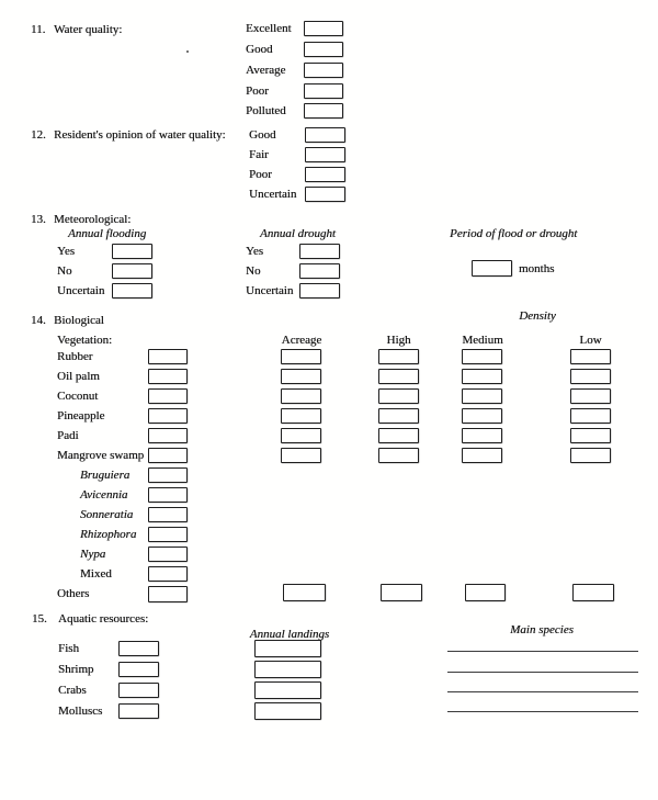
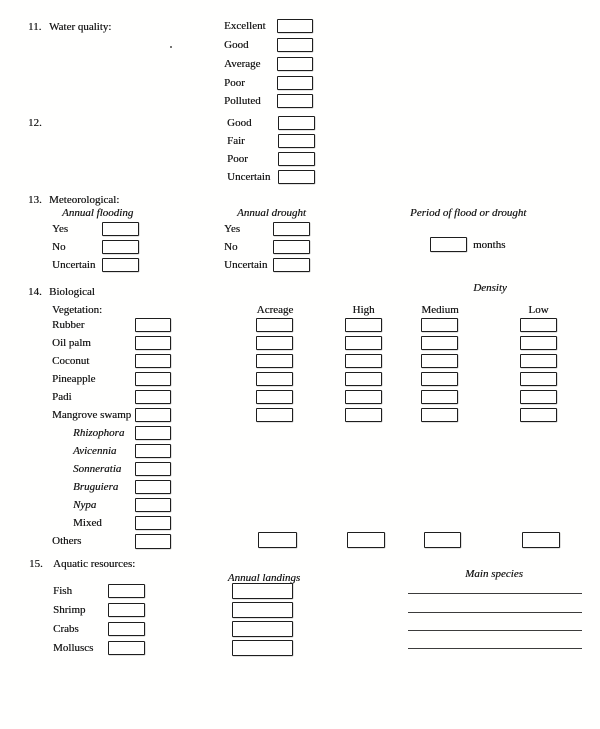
  11.
  Water quality:
  Excellent
  Good
  Average
  Poor
  Polluted
  12.
- Resident's opinion of water quality:
  Good
  Fair
  Poor
  Uncertain
  13.
  Meteorological:
  Annual flooding
  Annual drought
  Period of flood or drought
  Yes
  No
  Uncertain
  Yes
  No
  Uncertain
  months
  14.
  Biological
  Density
  Vegetation:
  Acreage
  High
  Medium
  Low
  Rubber
  Oil palm
  Coconut
  Pineapple
  Padi
  Mangrove swamp
- Bruguiera
+ Rhizophora
  Avicennia
  Sonneratia
- Rhizophora
+ Bruguiera
  Nypa
  Mixed
  Others
  15.
  Aquatic resources:
  Annual landings
  Main species
  Fish
  Shrimp
  Crabs
  Molluscs
